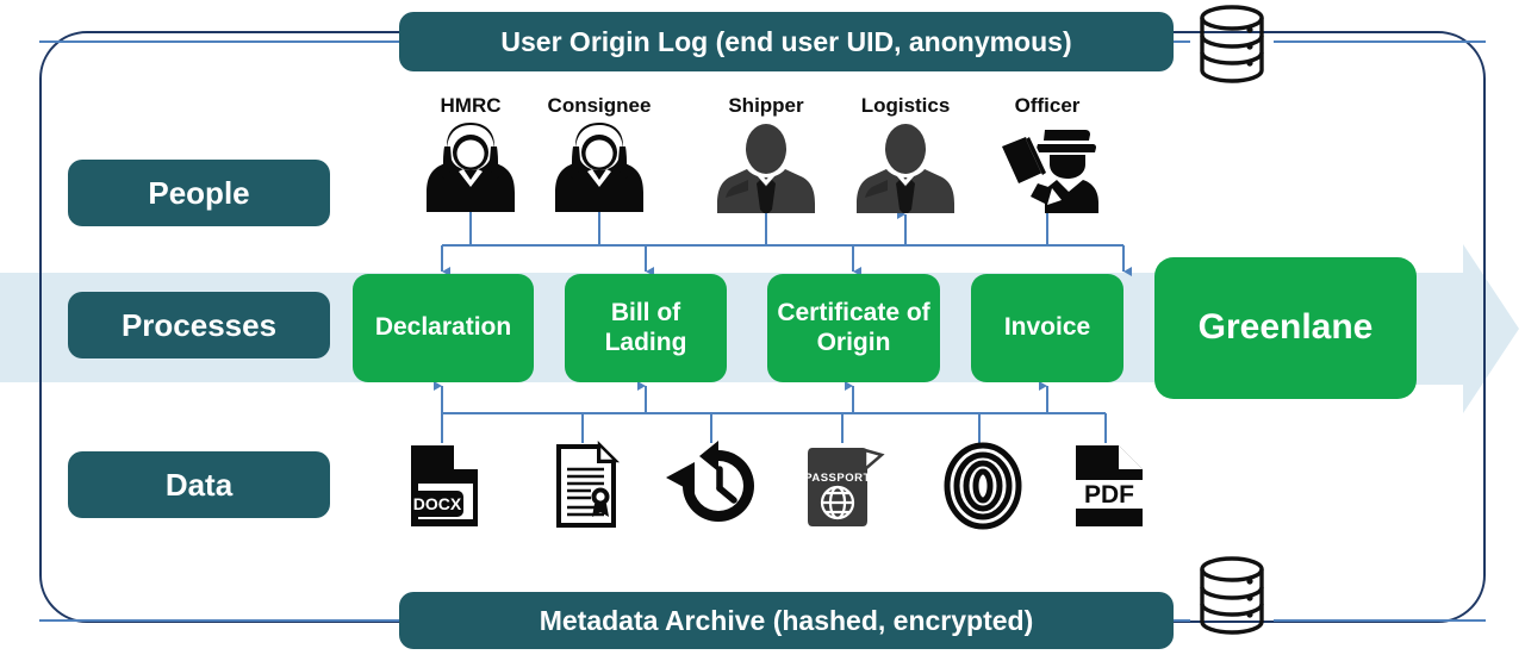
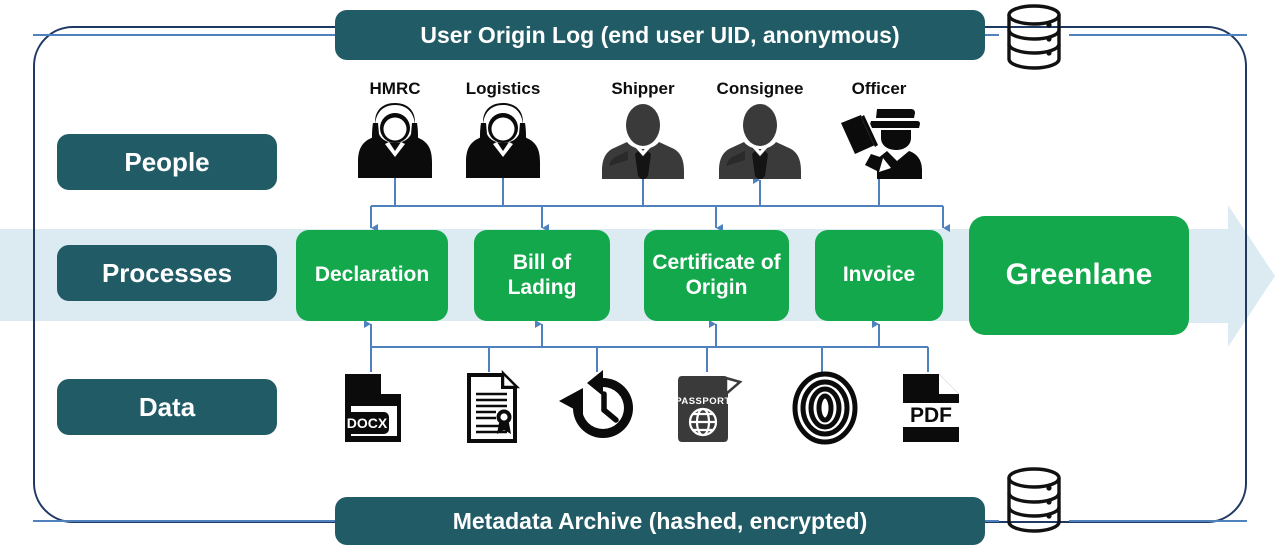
  User Origin Log (end user UID, anonymous)
  People
  Processes
  Data
  HMRC
- Consignee
+ Logistics
  Shipper
- Logistics
+ Consignee
  Officer
  Declaration
  Bill of Lading
  Certificate of Origin
  Invoice
  Greenlane
  DOCX
  PASSPORT
  PDF
  Metadata Archive (hashed, encrypted)
